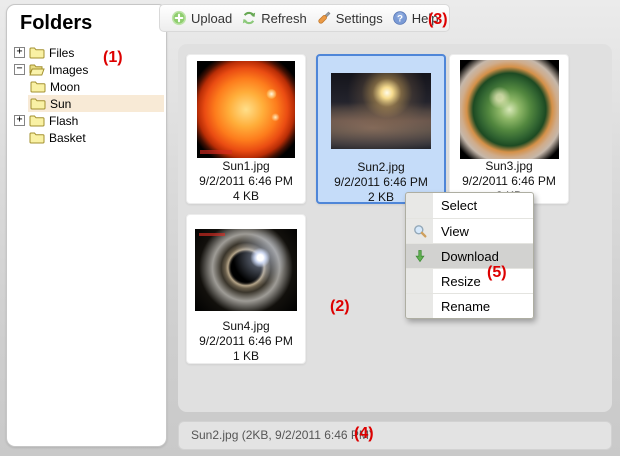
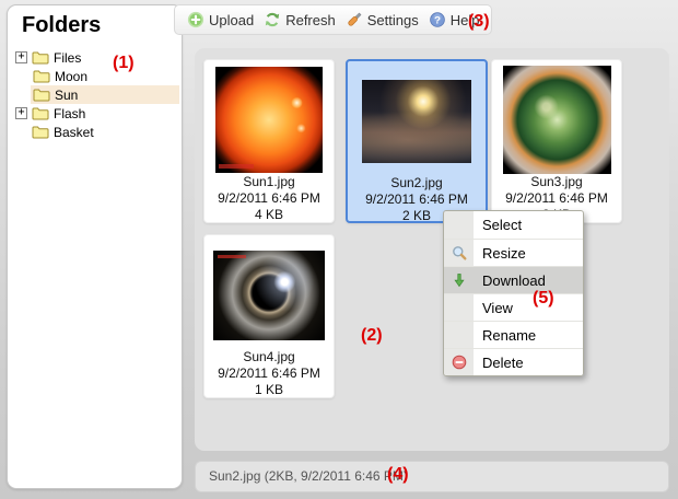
  Folders
  +
  Files
- −
- Images
  Moon
  Sun
  +
  Flash
  Basket
  Upload
  Refresh
  Settings
  ?
  Help
  Sun1.jpg
  9/2/2011 6:46 PM
  4 KB
  Sun2.jpg
  9/2/2011 6:46 PM
  2 KB
  Sun3.jpg
  9/2/2011 6:46 PM
  Sun4.jpg
  9/2/2011 6:46 PM
  1 KB
  Select
- View
+ Resize
  Download
- Resize
+ View
  Rename
+ Delete
  Sun2.jpg (2KB, 9/2/2011 6:46 PM)
  (1)
  (2)
  (3)
  (4)
  (5)
